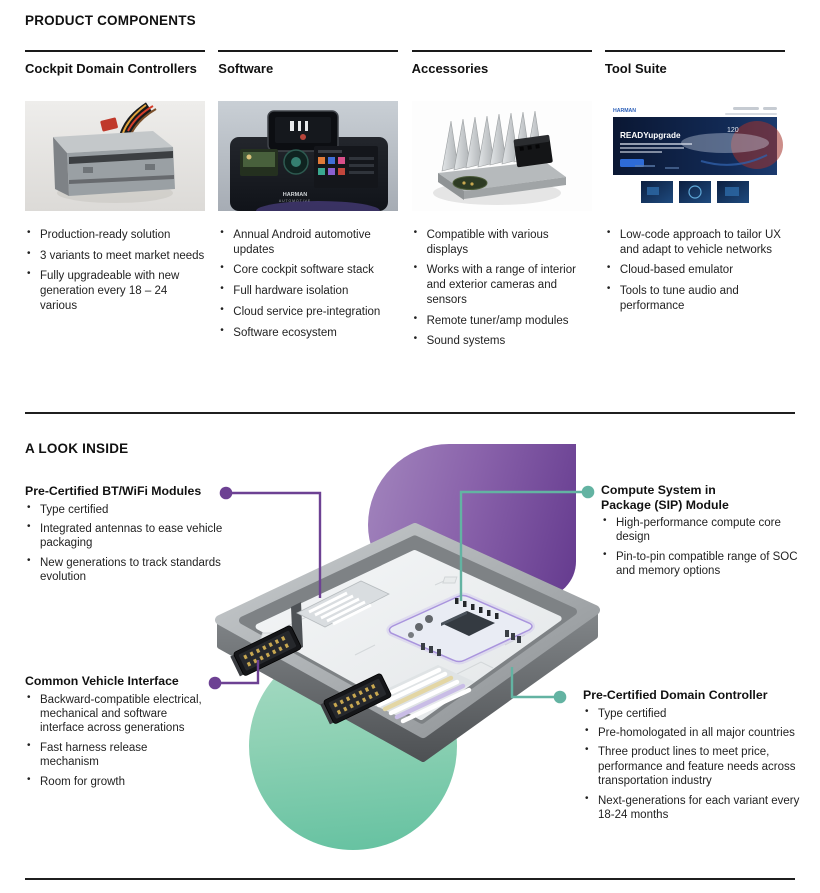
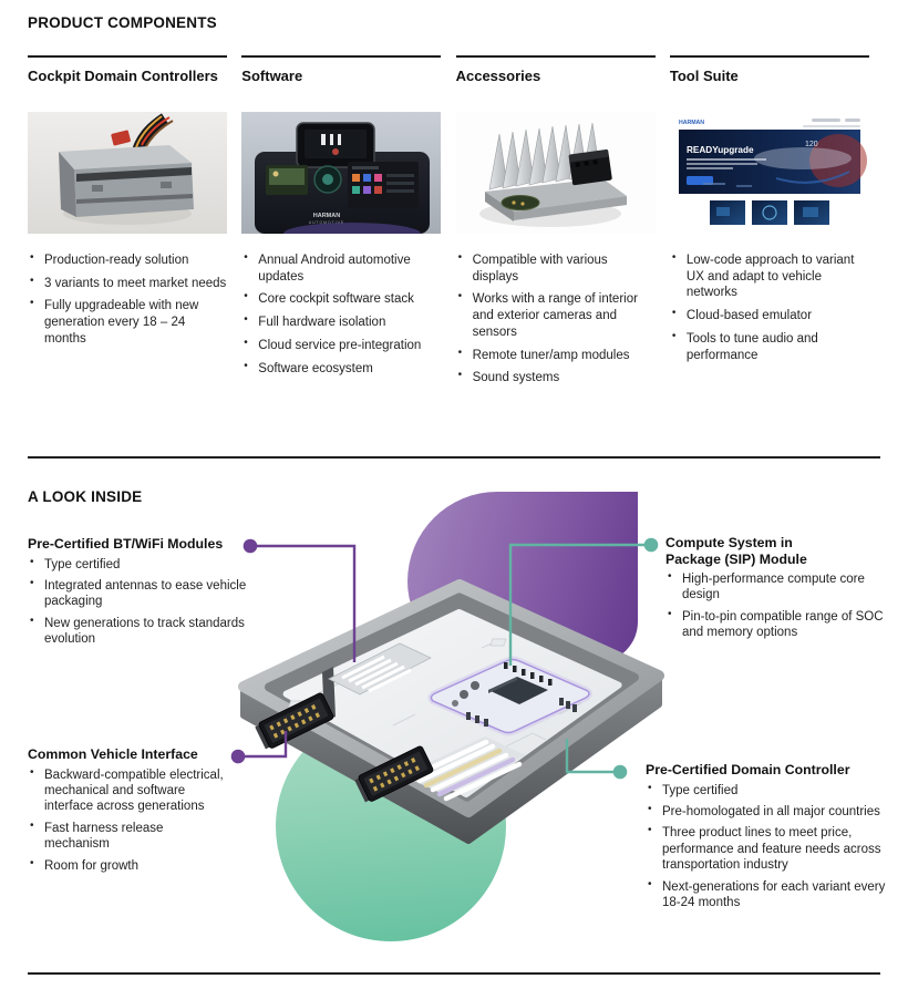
  PRODUCT COMPONENTS
  Cockpit Domain Controllers
  Production-ready solution
  3 variants to meet market needs
- Fully upgradeable with new generation every 18 – 24 various
+ Fully upgradeable with new generation every 18 – 24 months
  Software
  Annual Android automotive updates
  Core cockpit software stack
  Full hardware isolation
  Cloud service pre-integration
  Software ecosystem
  Accessories
  Compatible with various displays
  Works with a range of interior and exterior cameras and sensors
  Remote tuner/amp modules
  Sound systems
  Tool Suite
  READYupgrade
- Low-code approach to tailor UX and adapt to vehicle networks
+ Low-code approach to variant UX and adapt to vehicle networks
  Cloud-based emulator
  Tools to tune audio and performance
  A LOOK INSIDE
  Pre-Certified BT/WiFi Modules
  Type certified
  Integrated antennas to ease vehicle packaging
  New generations to track standards evolution
  Compute System in Package (SIP) Module
  High-performance compute core design
  Pin-to-pin compatible range of SOC and memory options
  Common Vehicle Interface
  Backward-compatible electrical, mechanical and software interface across generations
  Fast harness release mechanism
  Room for growth
  Pre-Certified Domain Controller
  Type certified
  Pre-homologated in all major countries
  Three product lines to meet price, performance and feature needs across transportation industry
  Next-generations for each variant every 18-24 months
